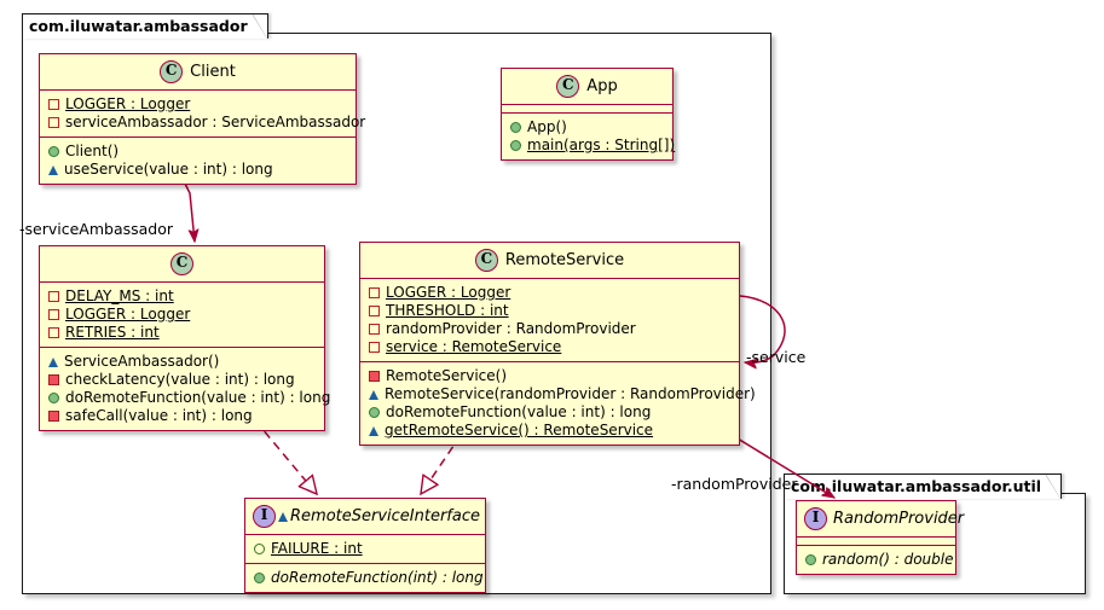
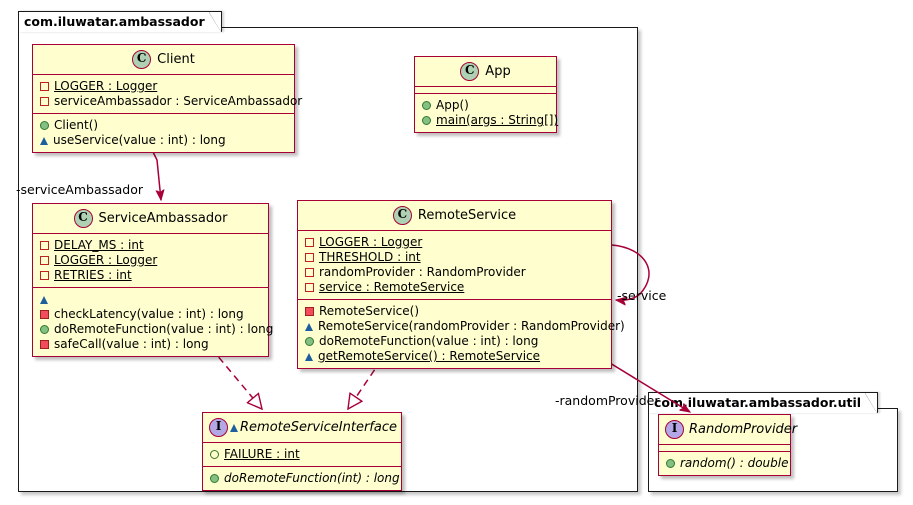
  com.iluwatar.ambassador
  com.iluwatar.ambassador.util
  -serviceAmbassador
  -service
  -randomProvider
  C
  Client
  LOGGER : Logger
  serviceAmbassador : ServiceAmbassador
  Client()
  useService(value : int) : long
  C
  App
  App()
  main(args : String[])
  C
+ ServiceAmbassador
  DELAY_MS : int
  LOGGER : Logger
  RETRIES : int
- ServiceAmbassador()
  checkLatency(value : int) : long
  doRemoteFunction(value : int) : long
  safeCall(value : int) : long
  C
  RemoteService
  LOGGER : Logger
  THRESHOLD : int
  randomProvider : RandomProvider
  service : RemoteService
  RemoteService()
  RemoteService(randomProvider : RandomProvider)
  doRemoteFunction(value : int) : long
  getRemoteService() : RemoteService
  I
  RemoteServiceInterface
  FAILURE : int
  doRemoteFunction(int) : long
  I
  RandomProvider
  random() : double
